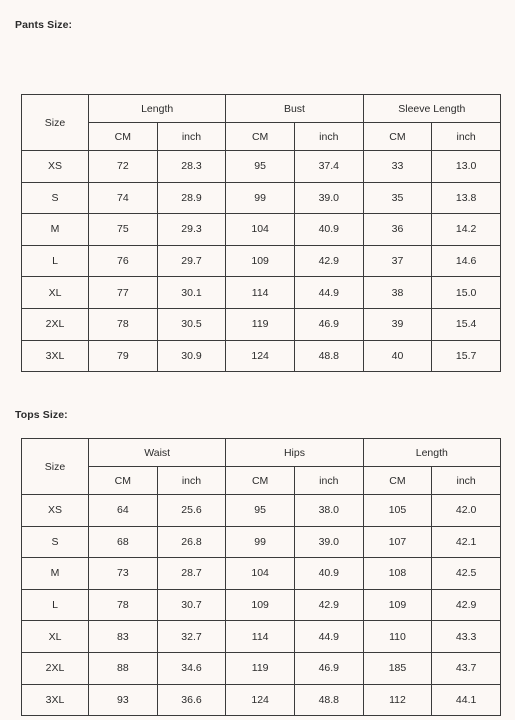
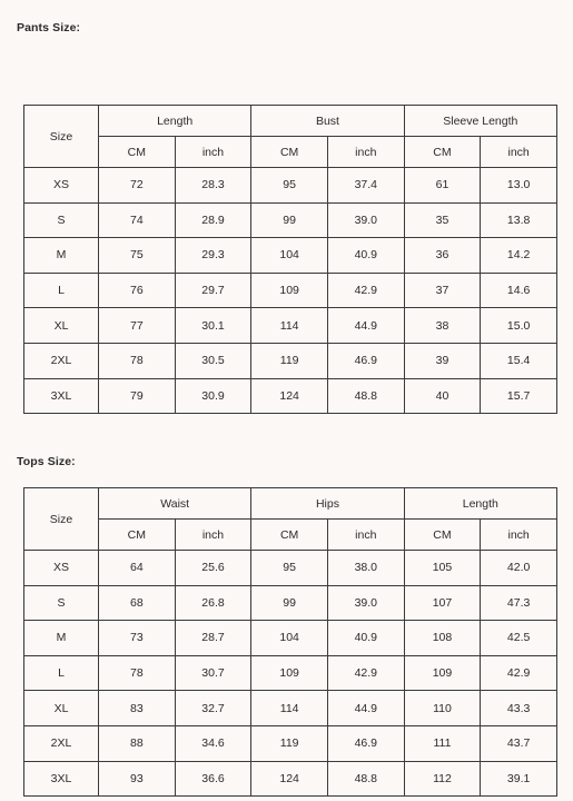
  Pants Size:
  Size	Length	Bust	Sleeve Length
  CM	inch	CM	inch	CM	inch
- XS	72	28.3	95	37.4	33	13.0
+ XS	72	28.3	95	37.4	61	13.0
  S	74	28.9	99	39.0	35	13.8
  M	75	29.3	104	40.9	36	14.2
  L	76	29.7	109	42.9	37	14.6
  XL	77	30.1	114	44.9	38	15.0
  2XL	78	30.5	119	46.9	39	15.4
  3XL	79	30.9	124	48.8	40	15.7
  Tops Size:
  Size	Waist	Hips	Length
  CM	inch	CM	inch	CM	inch
  XS	64	25.6	95	38.0	105	42.0
- S	68	26.8	99	39.0	107	42.1
+ S	68	26.8	99	39.0	107	47.3
  M	73	28.7	104	40.9	108	42.5
  L	78	30.7	109	42.9	109	42.9
  XL	83	32.7	114	44.9	110	43.3
- 2XL	88	34.6	119	46.9	185	43.7
+ 2XL	88	34.6	119	46.9	111	43.7
- 3XL	93	36.6	124	48.8	112	44.1
+ 3XL	93	36.6	124	48.8	112	39.1
